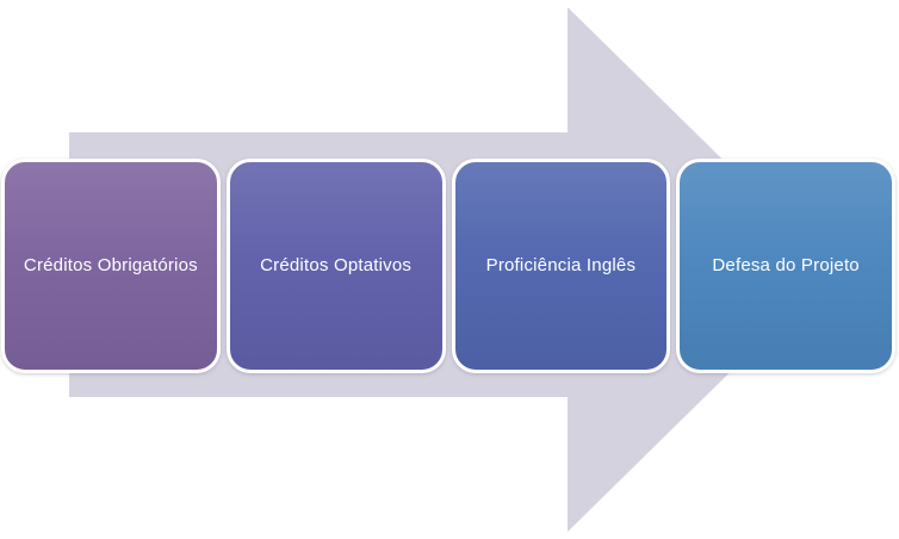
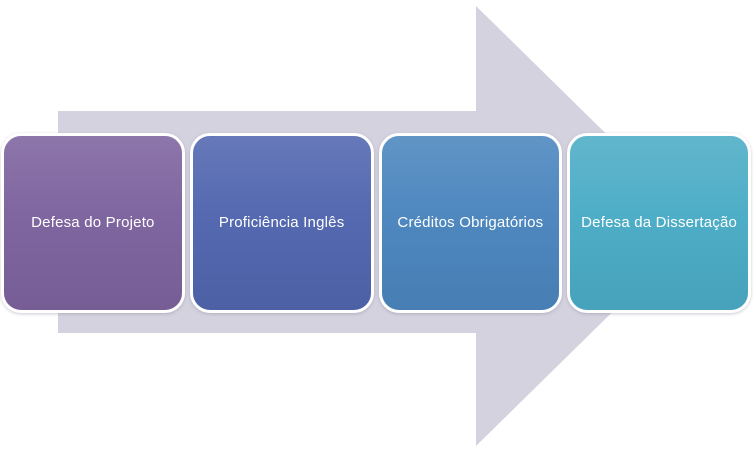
- Créditos Obrigatórios
+ Defesa do Projeto
- Créditos Optativos
  Proficiência Inglês
- Defesa do Projeto
+ Créditos Obrigatórios
+ Defesa da Dissertação
